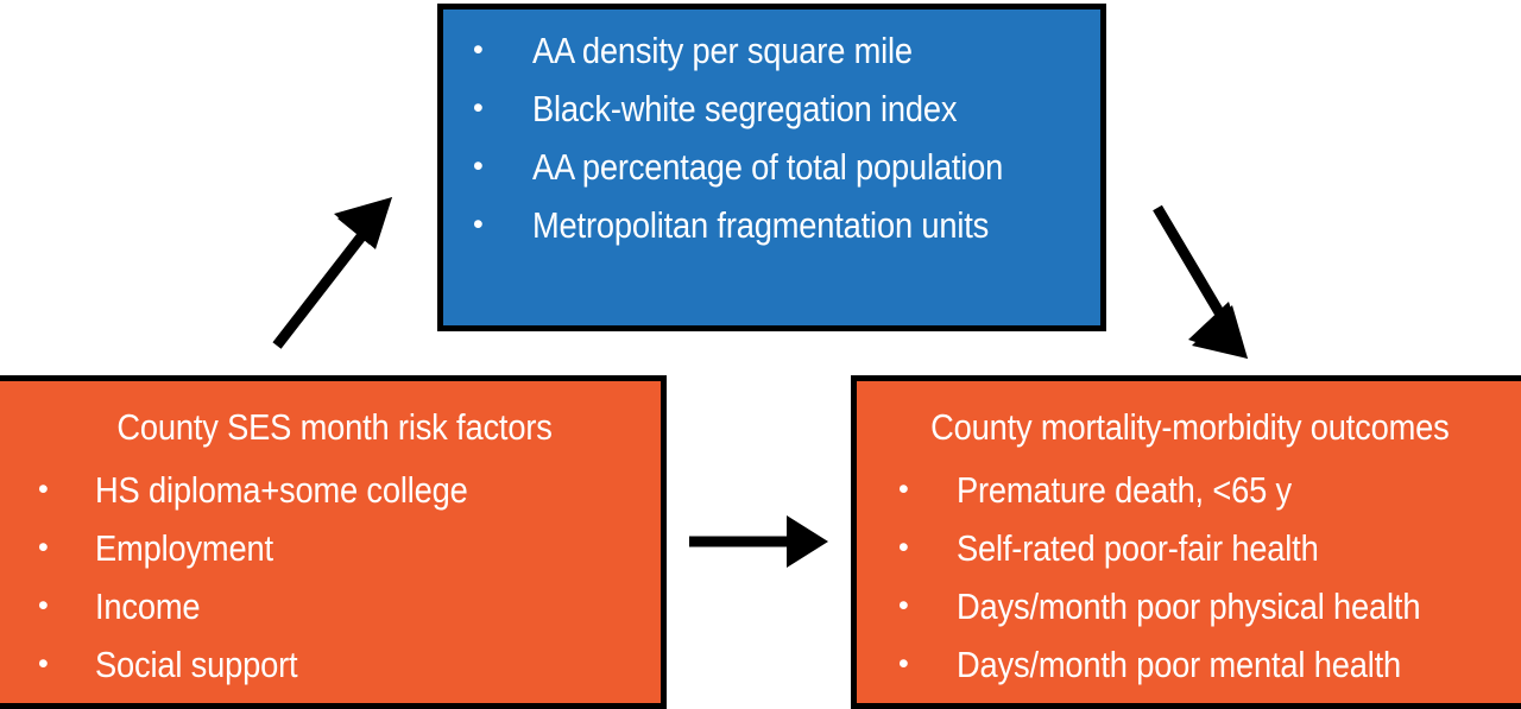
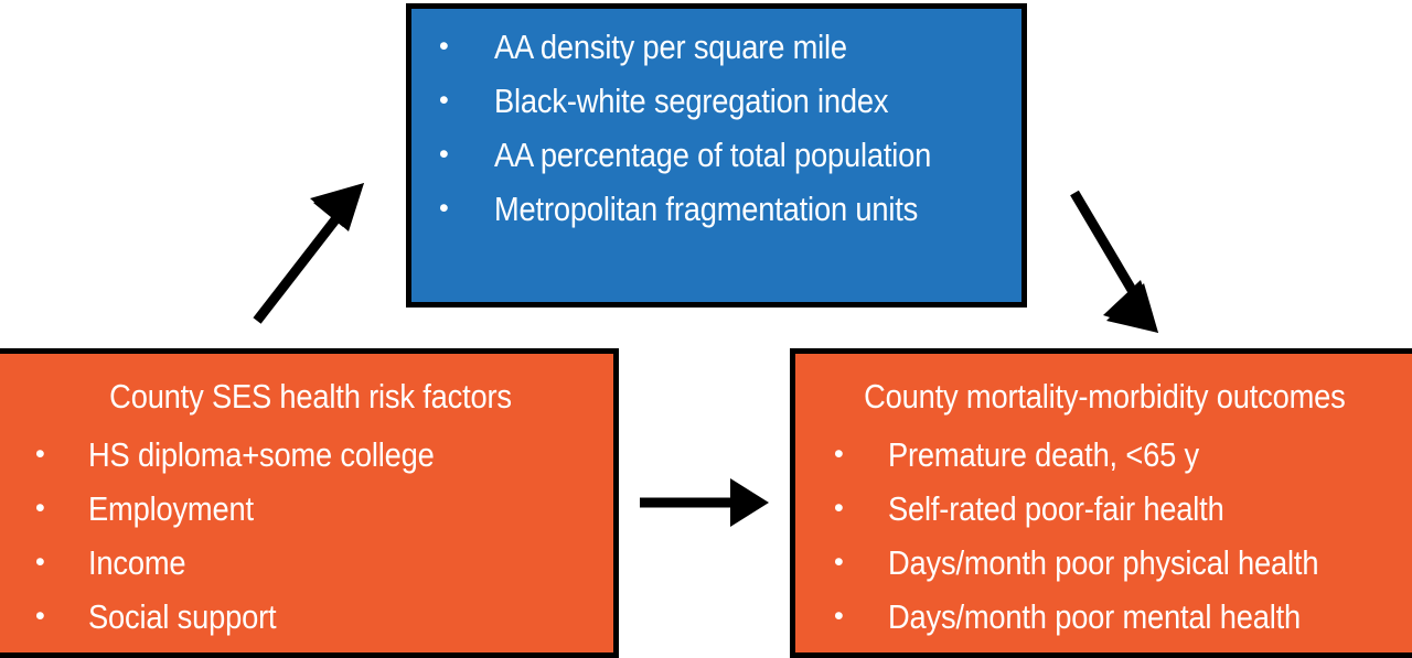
  •
  AA density per square mile
  •
  Black-white segregation index
  •
  AA percentage of total population
  •
  Metropolitan fragmentation units
- County SES month risk factors
+ County SES health risk factors
  •
  HS diploma+some college
  •
  Employment
  •
  Income
  •
  Social support
  County mortality-morbidity outcomes
  •
  Premature death, <65 y
  •
  Self-rated poor-fair health
  •
  Days/month poor physical health
  •
  Days/month poor mental health
